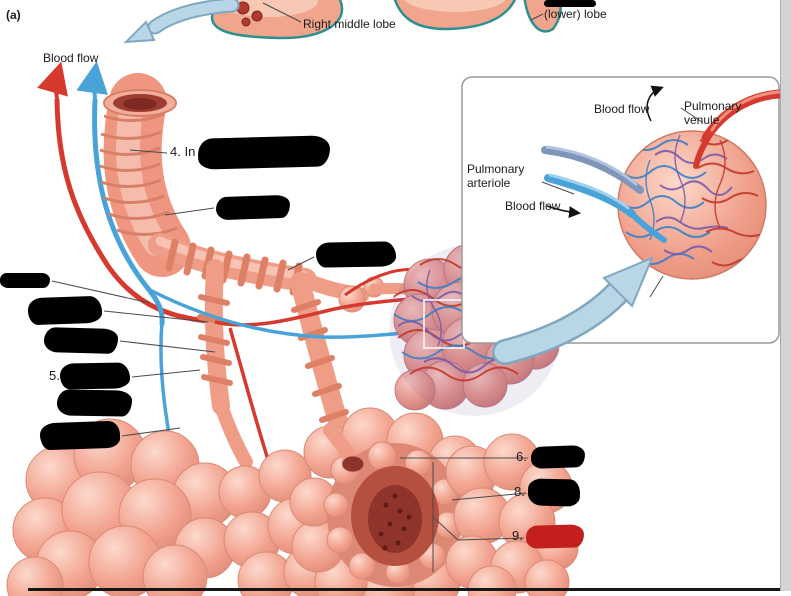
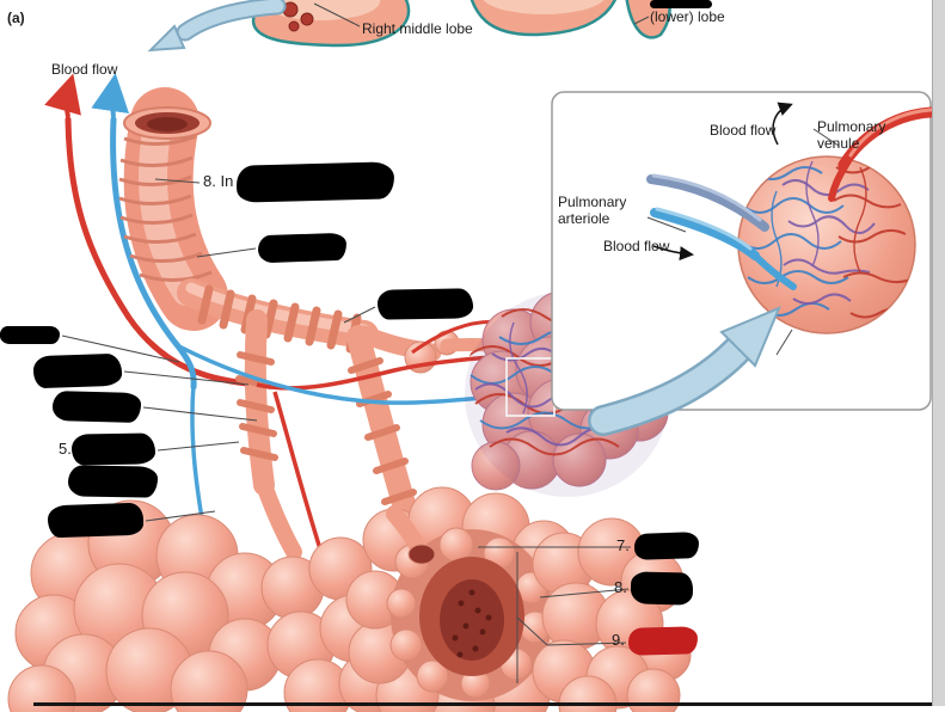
  (a)
  Right middle lobe
  (lower) lobe
  Blood flow
- 4. In
+ 8. In
  5.
- 6.
+ 7.
  8.
  9.
  Blood flow
  Pulmonary venule
  Pulmonary arteriole
  Blood flow
